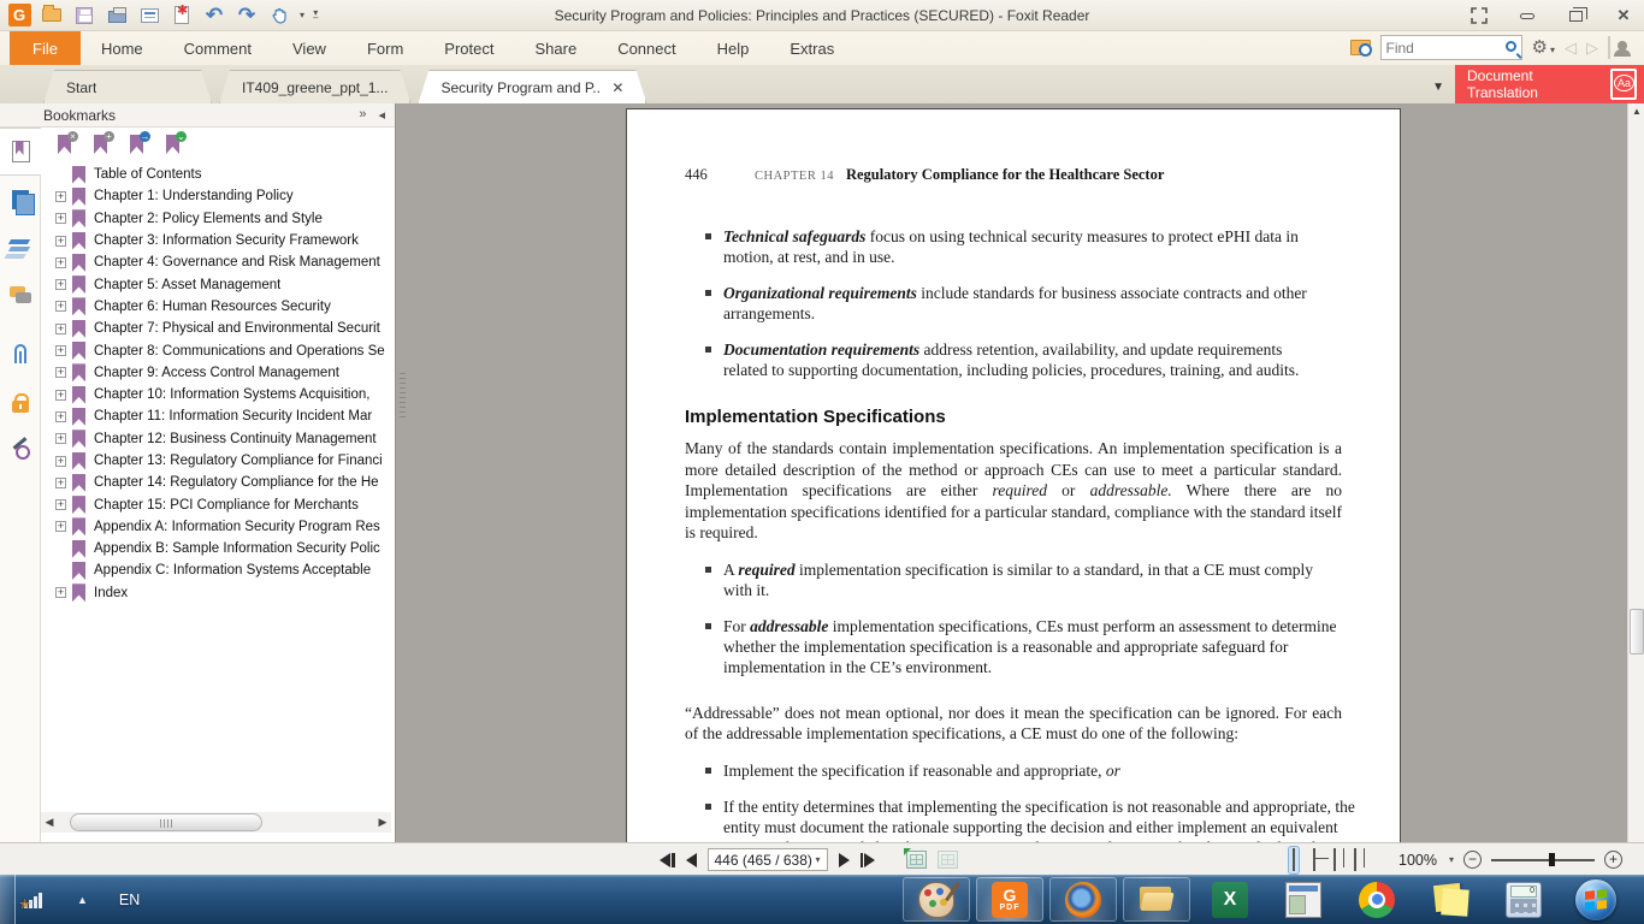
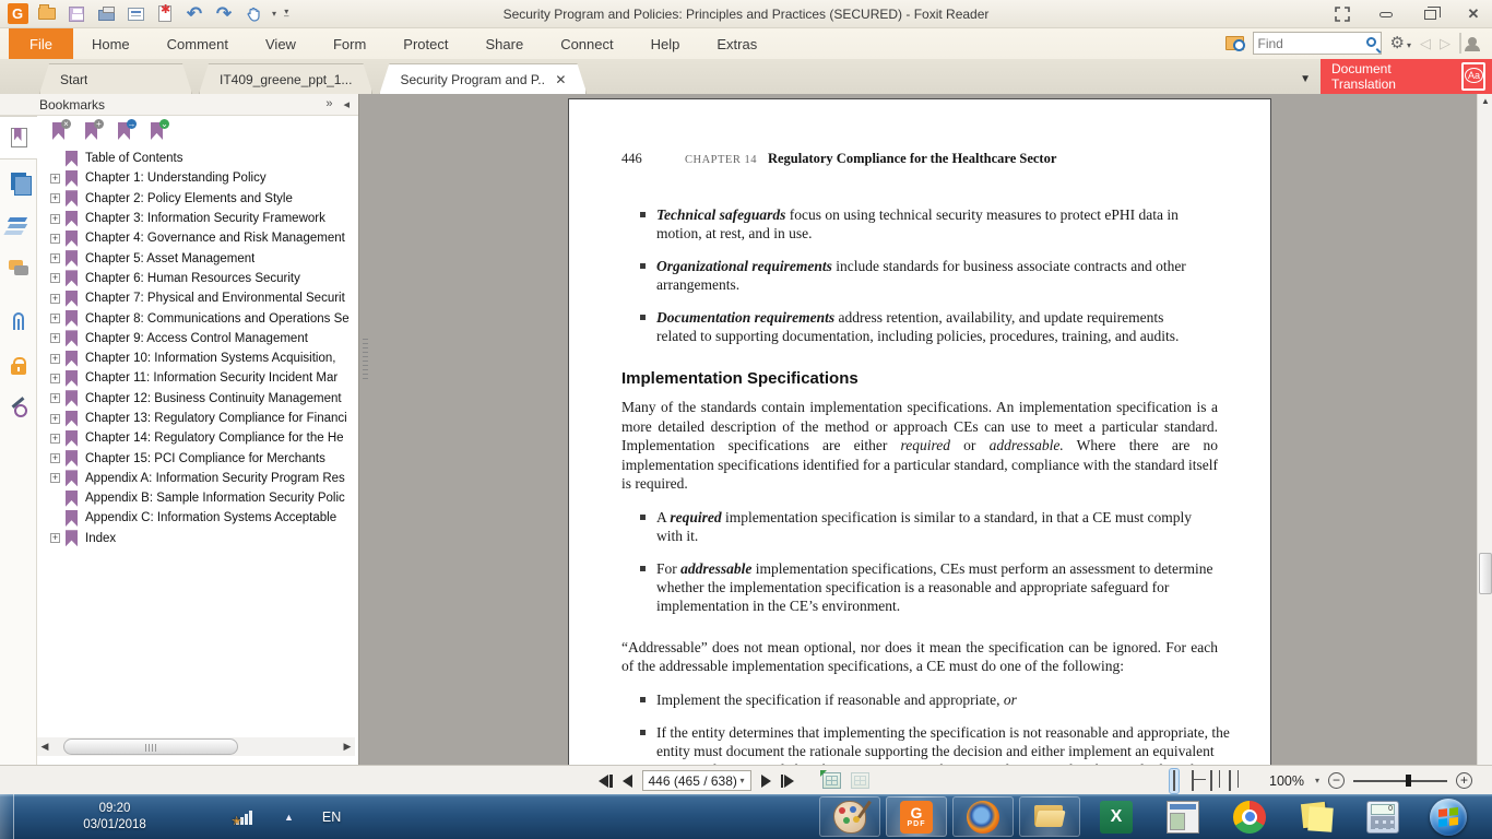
  G
  ↶
  ↷
  ▾
  ▾
  –
  Security Program and Policies: Principles and Practices (SECURED) - Foxit Reader
  ✕
  File
  Home
  Comment
  View
  Form
  Protect
  Share
  Connect
  Help
  Extras
  Find
  ⚙ ▾
  ◁
  ▷
  Start
  IT409_greene_ppt_1...
  Security Program and P..
  ✕
  ▼
  Document
  Translation
  Bookmarks
  »
  ◂
  ×
  +
  →
  ⌄
  Table of Contents
  +
  Chapter 1: Understanding Policy
  +
  Chapter 2: Policy Elements and Style
  +
  Chapter 3: Information Security Framework
  +
  Chapter 4: Governance and Risk Management
  +
  Chapter 5: Asset Management
  +
  Chapter 6: Human Resources Security
  +
  Chapter 7: Physical and Environmental Securit
  +
  Chapter 8: Communications and Operations Se
  +
  Chapter 9: Access Control Management
  +
  Chapter 10: Information Systems Acquisition,
  +
  Chapter 11: Information Security Incident Mar
  +
  Chapter 12: Business Continuity Management
  +
  Chapter 13: Regulatory Compliance for Financi
  +
  Chapter 14: Regulatory Compliance for the He
  +
  Chapter 15: PCI Compliance for Merchants
  +
  Appendix A: Information Security Program Res
  Appendix B: Sample Information Security Polic
  Appendix C: Information Systems Acceptable
  +
  Index
  ◀
  ▶
  446
  CHAPTER 14
  Regulatory Compliance for the Healthcare Sector
  Technical safeguards focus on using technical security measures to protect ePHI data in motion, at rest, and in use.
  Organizational requirements include standards for business associate contracts and other arrangements.
  Documentation requirements address retention, availability, and update requirements related to supporting documentation, including policies, procedures, training, and audits.
  Implementation Specifications
  Many of the standards contain implementation specifications. An implementation specification is a more detailed description of the method or approach CEs can use to meet a particular standard. Implementation specifications are either required or addressable. Where there are no implementation specifications identified for a particular standard, compliance with the standard itself is required.
  A required implementation specification is similar to a standard, in that a CE must comply with it.
  For addressable implementation specifications, CEs must perform an assessment to determine whether the implementation specification is a reasonable and appropriate safeguard for implementation in the CE’s environment.
  “Addressable” does not mean optional, nor does it mean the specification can be ignored. For each of the addressable implementation specifications, a CE must do one of the following:
  Implement the specification if reasonable and appropriate, or
  ▲
  446 (465 / 638)
  ▾
  100%
  ▾
  −
  +
+ 09:20
+ 03/01/2018
  ✭
  ▲
  EN
  G
